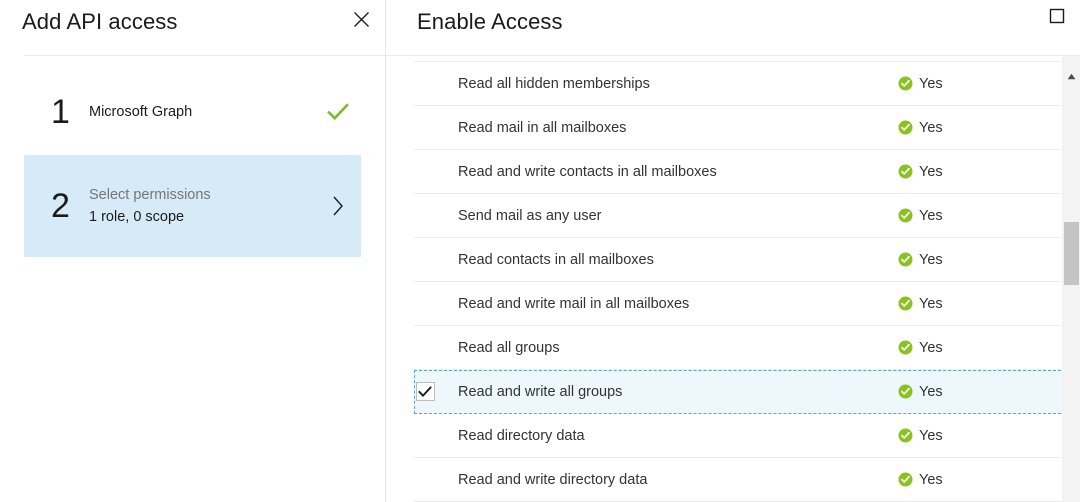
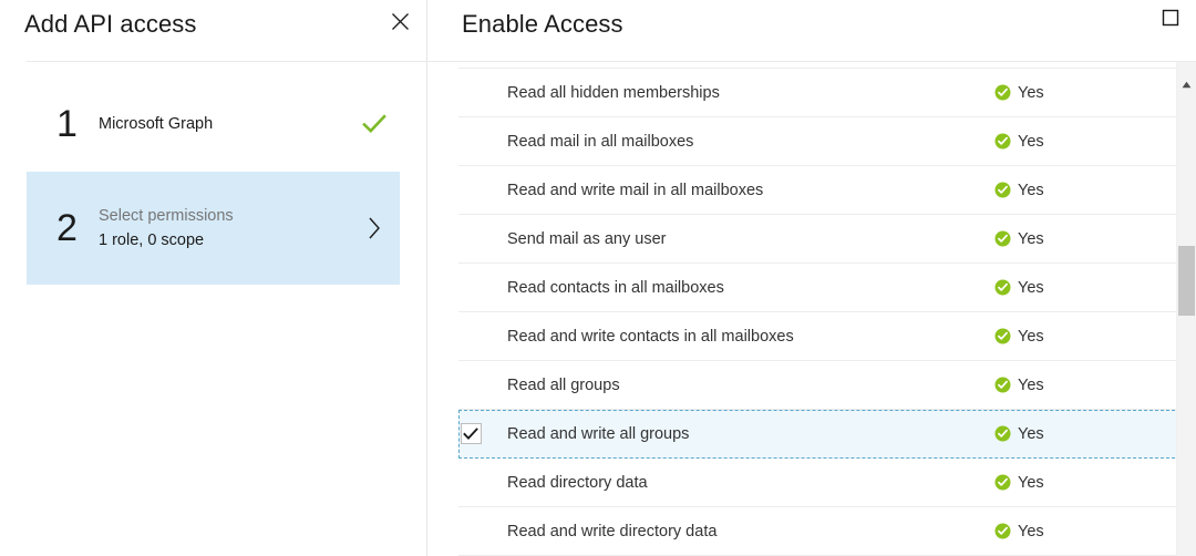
  Add API access
  1
  Microsoft Graph
  2
  Select permissions
  1 role, 0 scope
  Enable Access
  Read all hidden memberships
  Yes
  Read mail in all mailboxes
  Yes
- Read and write contacts in all mailboxes
+ Read and write mail in all mailboxes
  Yes
  Send mail as any user
  Yes
  Read contacts in all mailboxes
  Yes
- Read and write mail in all mailboxes
+ Read and write contacts in all mailboxes
  Yes
  Read all groups
  Yes
  Read and write all groups
  Yes
  Read directory data
  Yes
  Read and write directory data
  Yes
